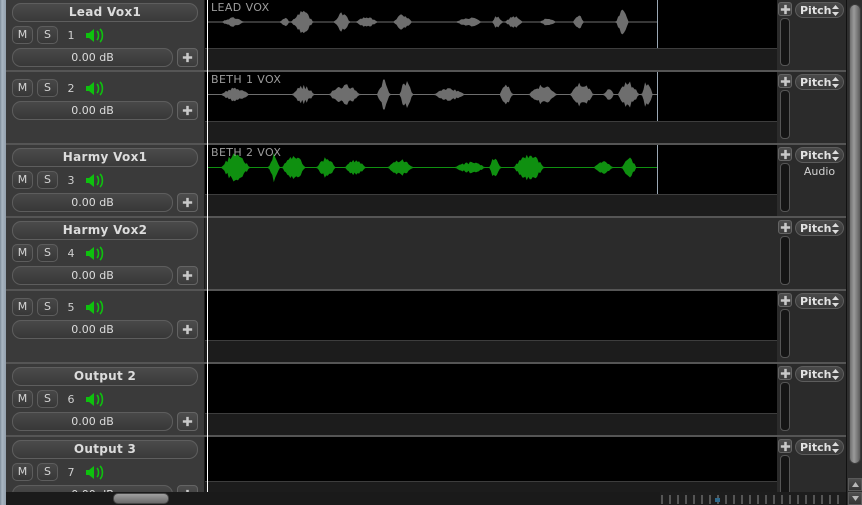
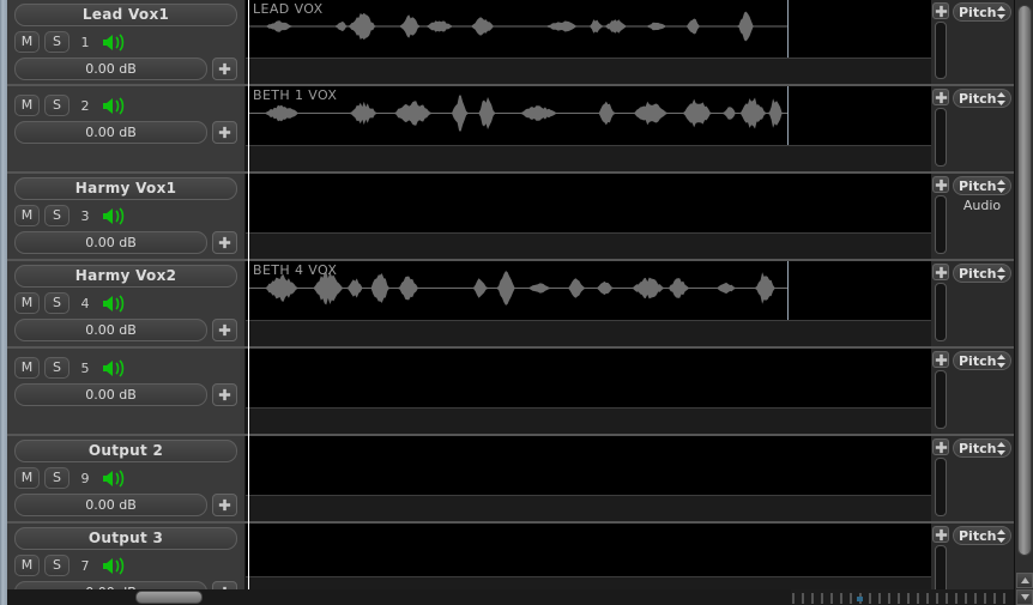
  Lead Vox1
  M
  S
  1
  0.00 dB
  LEAD VOX
  Pitch
  M
  S
  2
  0.00 dB
  BETH 1 VOX
  Pitch
  Harmy Vox1
  M
  S
  3
  0.00 dB
- BETH 2 VOX
  Pitch
  Audio
  Harmy Vox2
  M
  S
  4
  0.00 dB
+ BETH 4 VOX
  Pitch
  M
  S
  5
  0.00 dB
  Pitch
  Output 2
  M
  S
- 6
+ 9
  0.00 dB
  Pitch
  Output 3
  M
  S
  7
  Pitch
